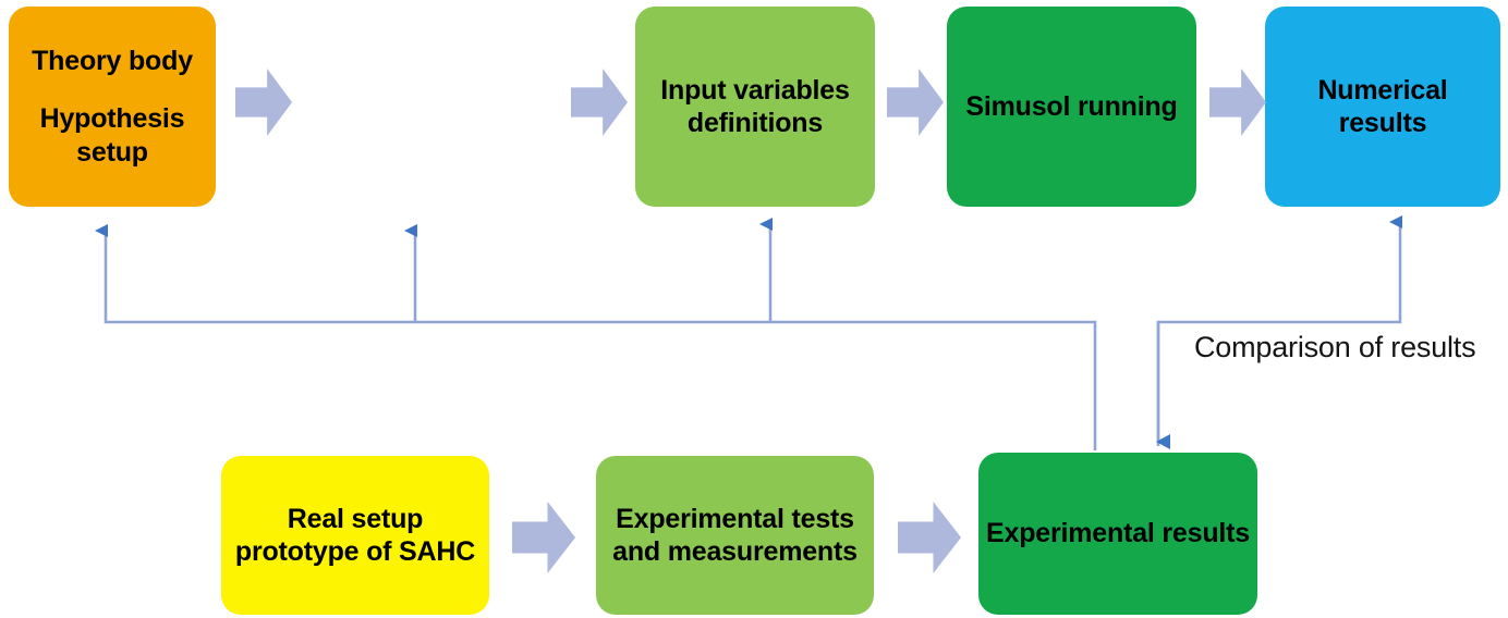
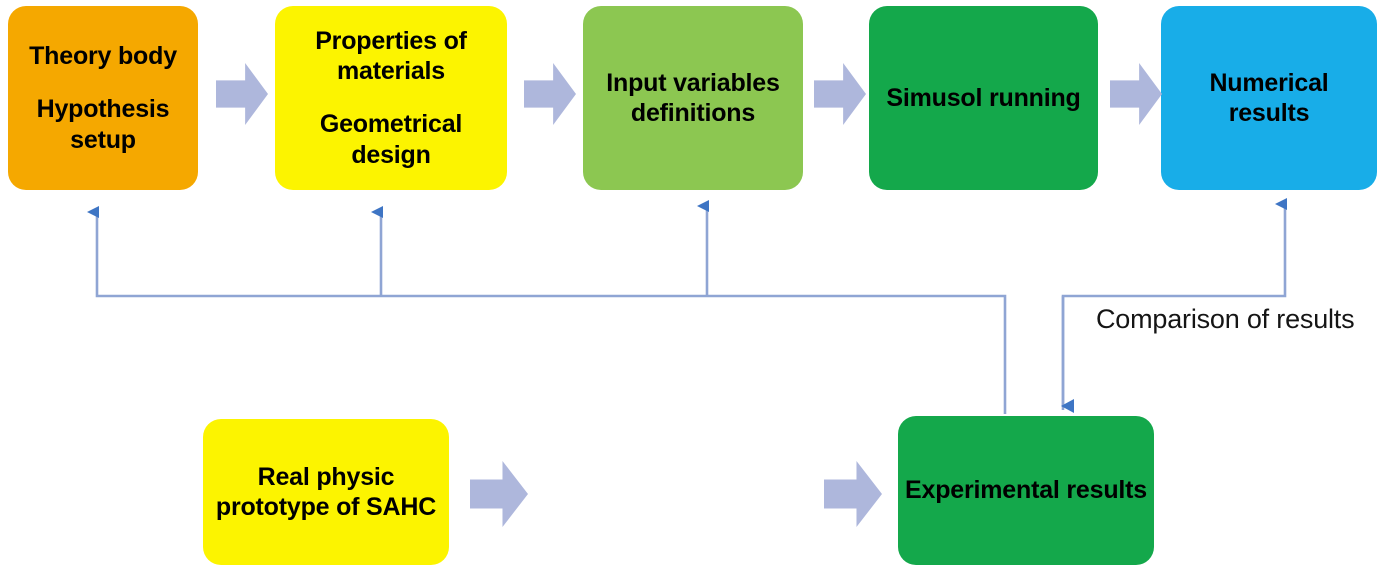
  Theory body
  Hypothesis setup
+ Properties of materials
+ Geometrical design
  Input variables definitions
  Simusol running
  Numerical results
  Comparison of results
- Real setup prototype of SAHC
+ Real physic prototype of SAHC
- Experimental tests and measurements
  Experimental results
